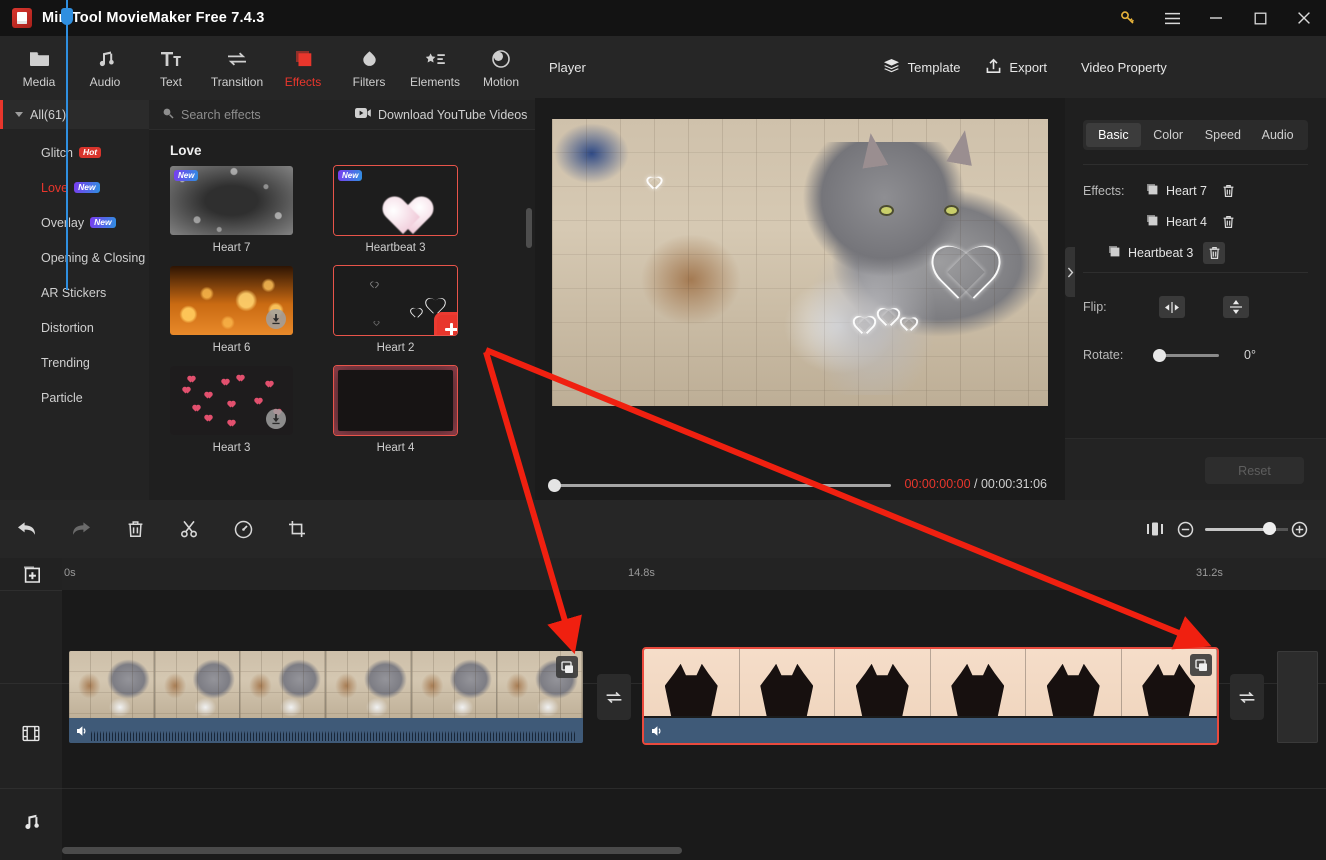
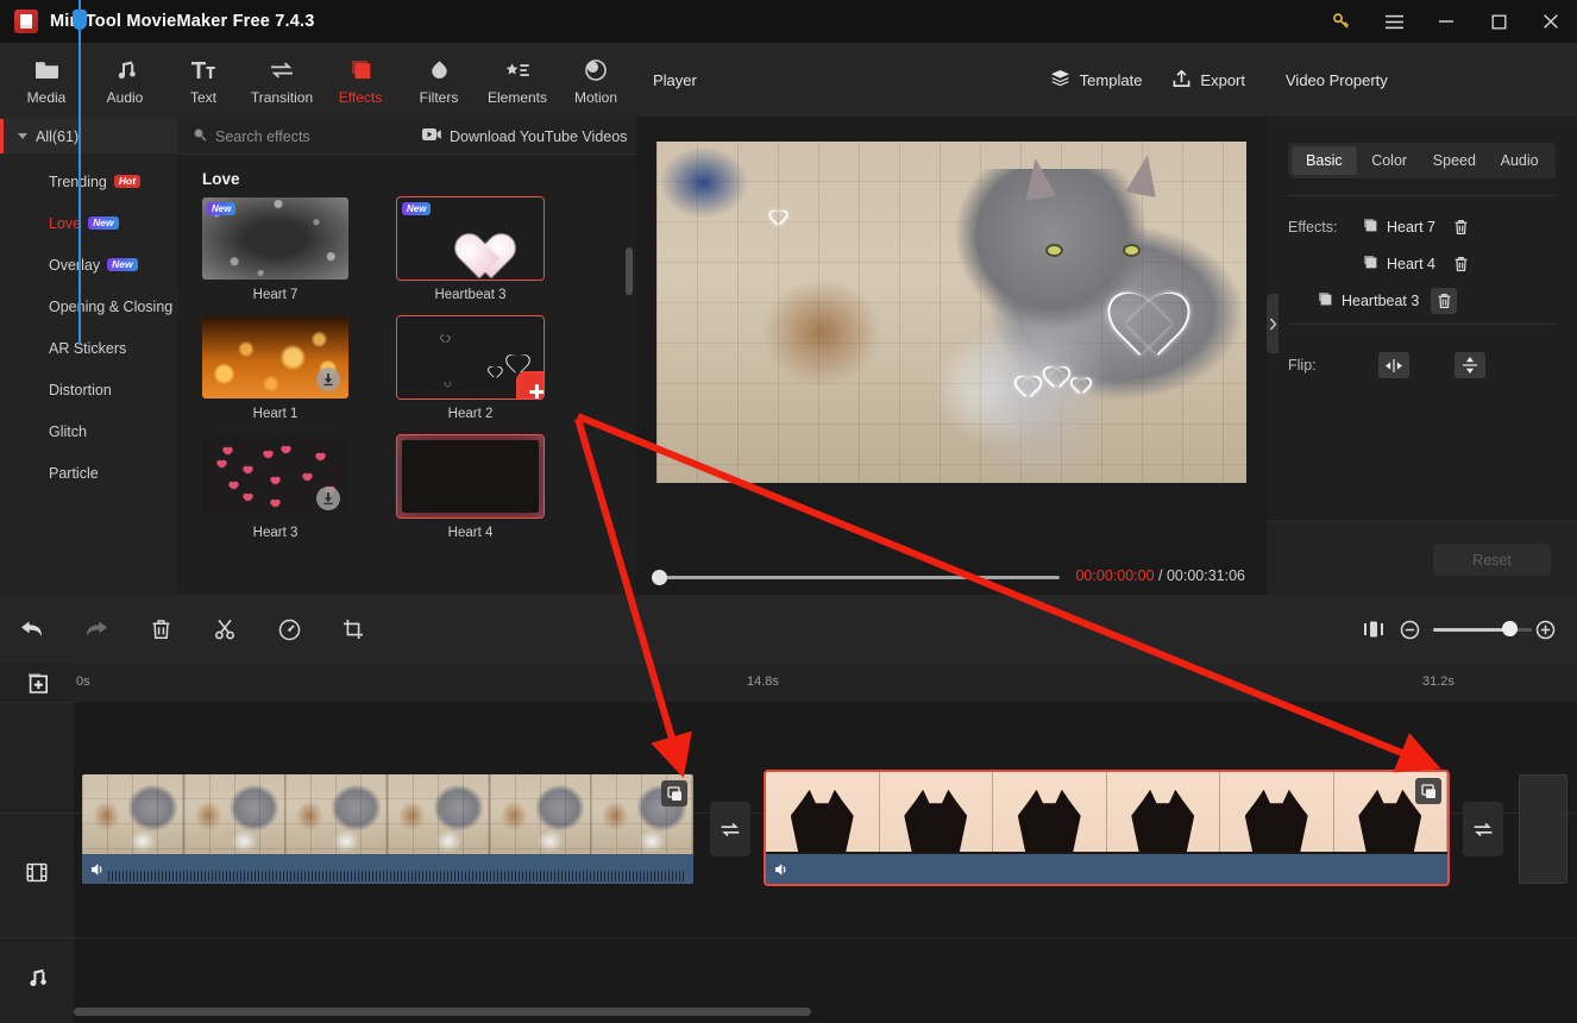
  MiTool MovieMaker Free 7.4.3
  Media
  Audio
  Text
  Transition
  Effects
  Filters
  Elements
  Motion
  All(61)
- Glitch
+ Trending
  Hot
  Love
  New
  Ovelay
  New
  Opening & Closing
  AR Stickers
  Distortion
- Trending
+ Glitch
  Particle
  Search effects
  Download YouTube Videos
  Love
  New
  Heart 7
  New
  Heartbeat 3
- Heart 6
+ Heart 1
  Heart 2
  Heart 3
  Heart 4
  Player
  Template
  Export
  00:00:00:00 / 00:00:31:06
  Video Property
  Basic
  Color
  Speed
  Audio
  Effects:
  Heart 7
  Heart 4
  Heartbeat 3
  Flip:
- Rotate:
- 0°
  Reset
  0s
  14.8s
  31.2s
